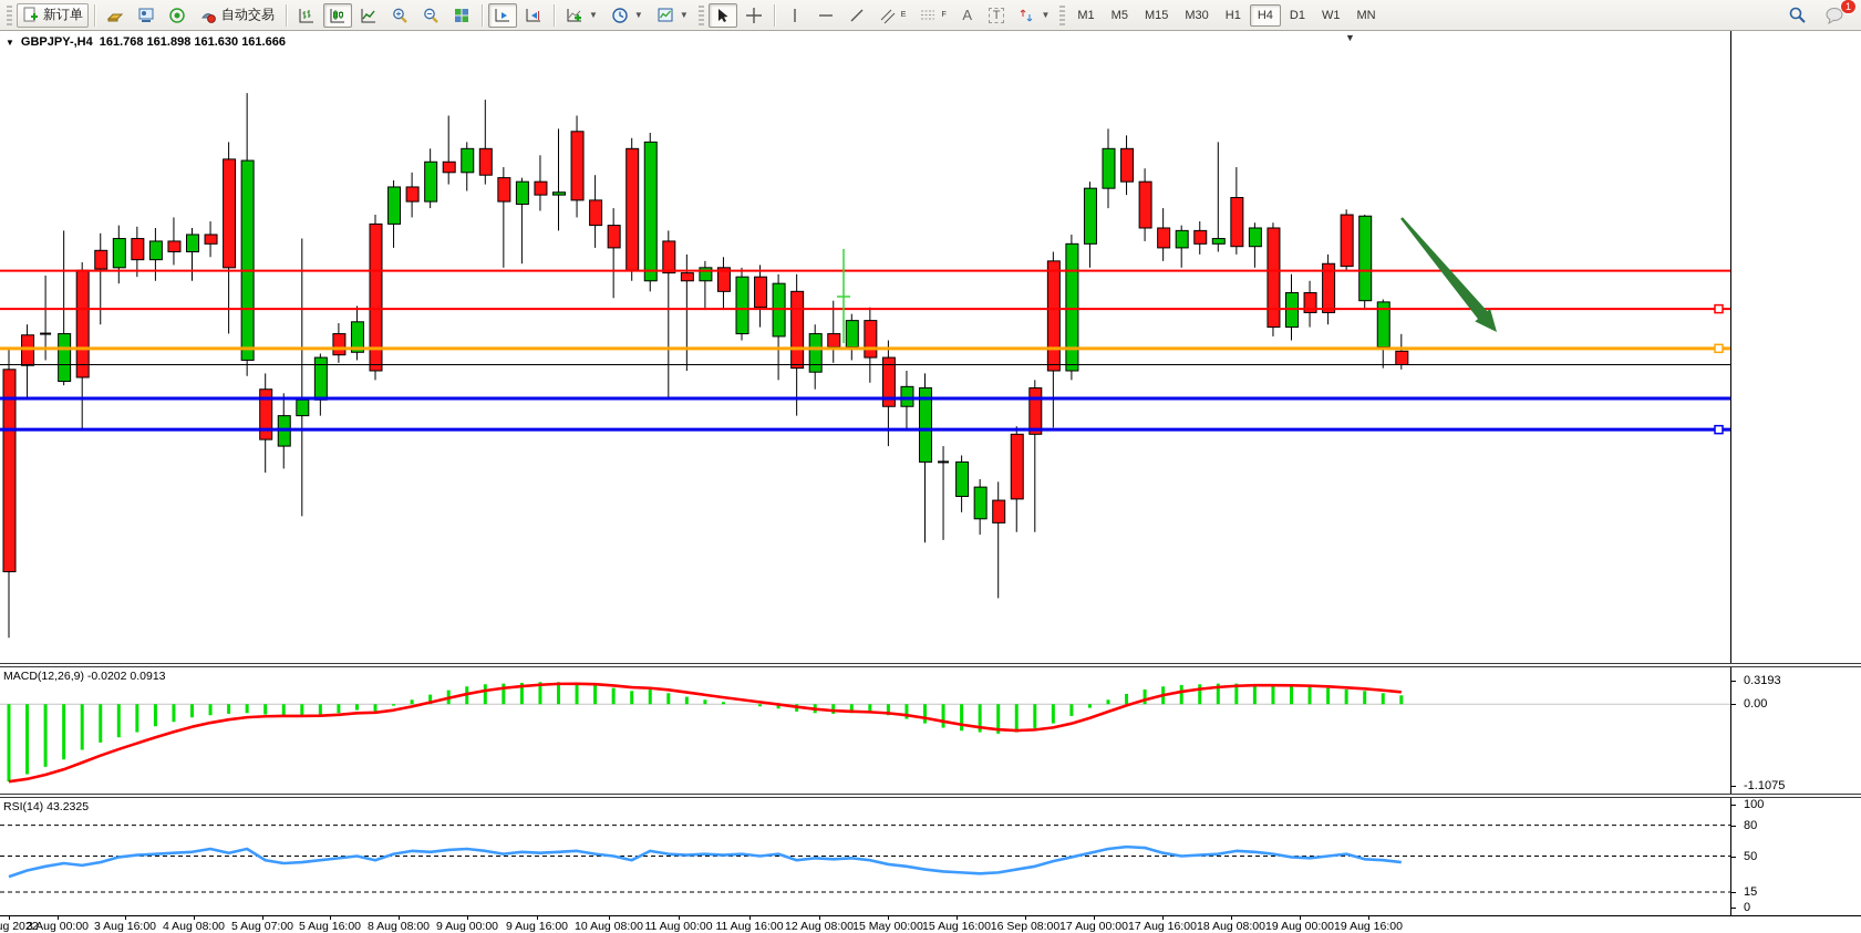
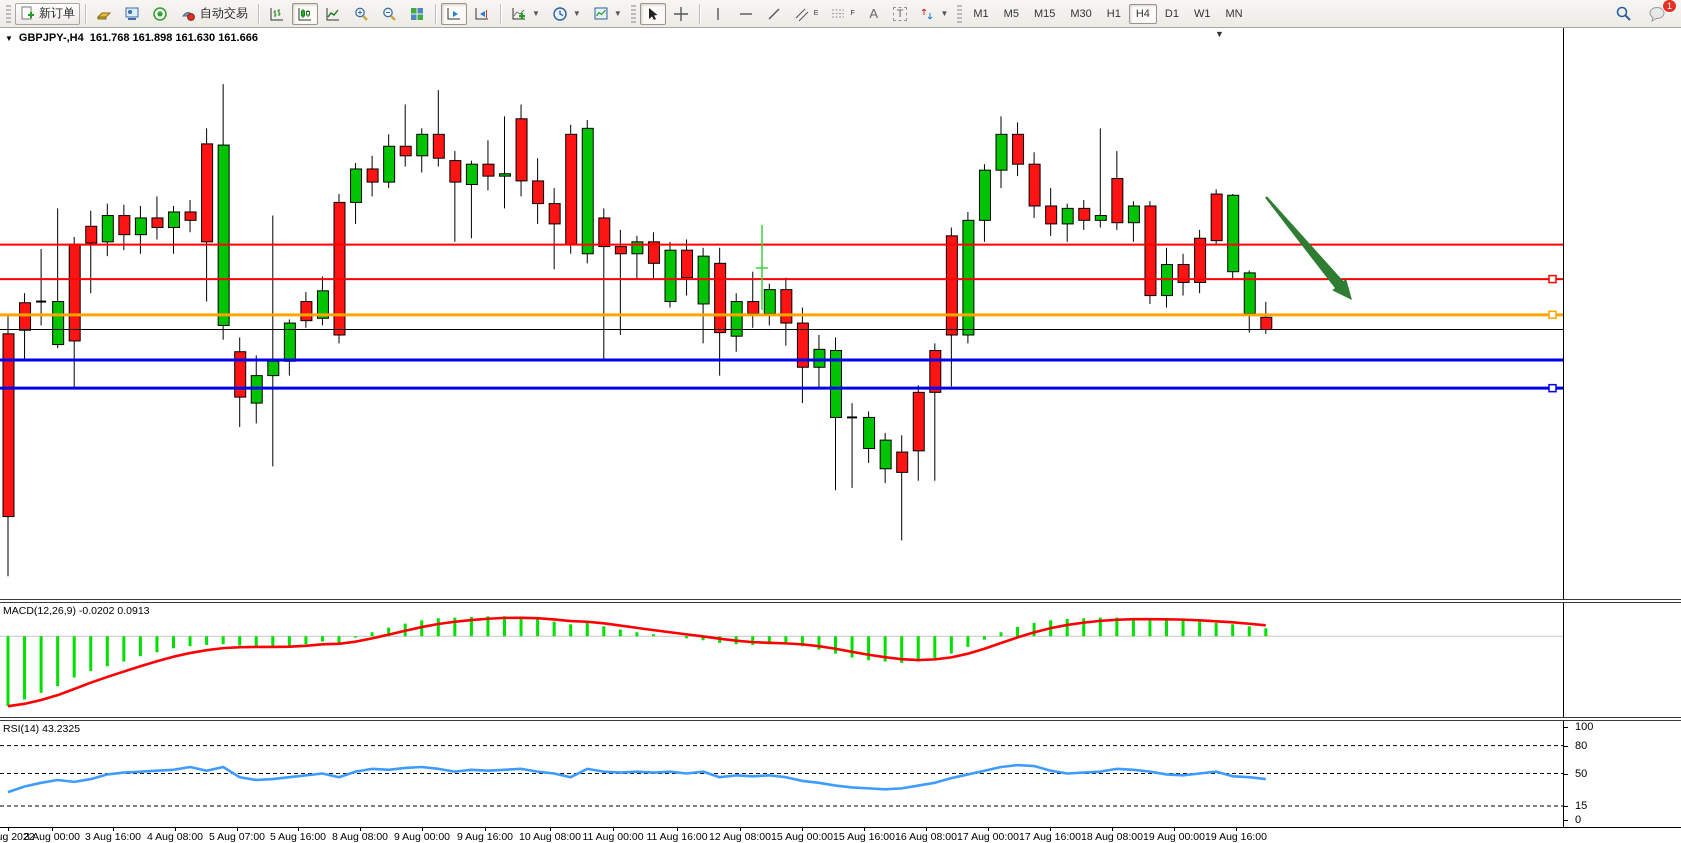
  新订单
  自动交易
  ▼
  ▼
  ▼
  A
  T
  ▼
  M1
  M5
  M15
  M30
  H1
  H4
  D1
  W1
  MN
  1
  ▼
  GBPJPY-,H4
  161.768 161.898 161.630 161.666
  ▼
- 0.3193
- 0.00
- -1.1075
  MACD(12,26,9) -0.0202 0.0913
  100
  80
  50
  15
  0
  RSI(14) 43.2325
  3 Aug 00:00
  3 Aug 16:00
  4 Aug 08:00
  5 Aug 07:00
  5 Aug 16:00
  8 Aug 08:00
  9 Aug 00:00
  9 Aug 16:00
  10 Aug 08:00
  11 Aug 00:00
  11 Aug 16:00
  12 Aug 08:00
- 15 May 00:00
+ 15 Aug 00:00
  15 Aug 16:00
- 16 Sep 08:00
+ 16 Aug 08:00
  17 Aug 00:00
  17 Aug 16:00
  18 Aug 08:00
  19 Aug 00:00
  19 Aug 16:00
